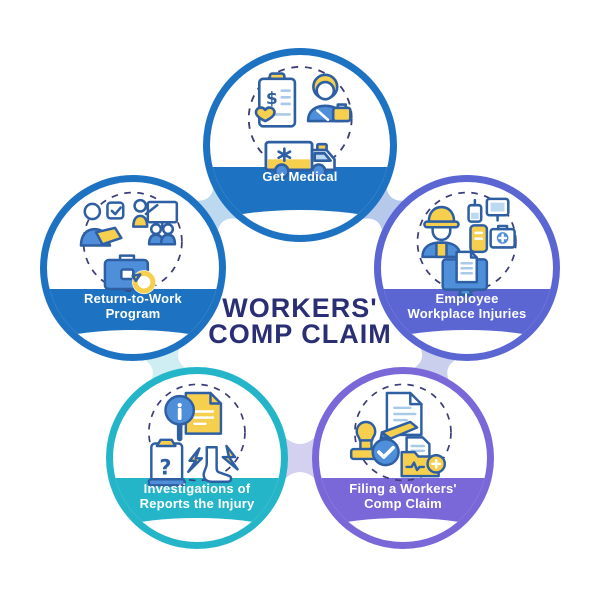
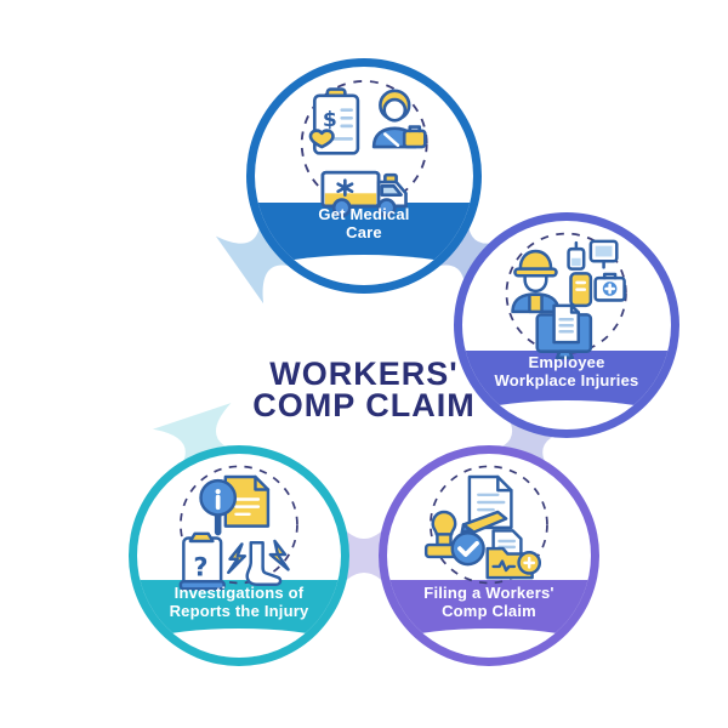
  $
  Get Medical
+ Care
  Employee
  Workplace Injuries
  Filing a Workers'
  Comp Claim
  ?
  Investigations of
  Reports the Injury
- Return-to-Work
- Program
  WORKERS'
  COMP CLAIM
